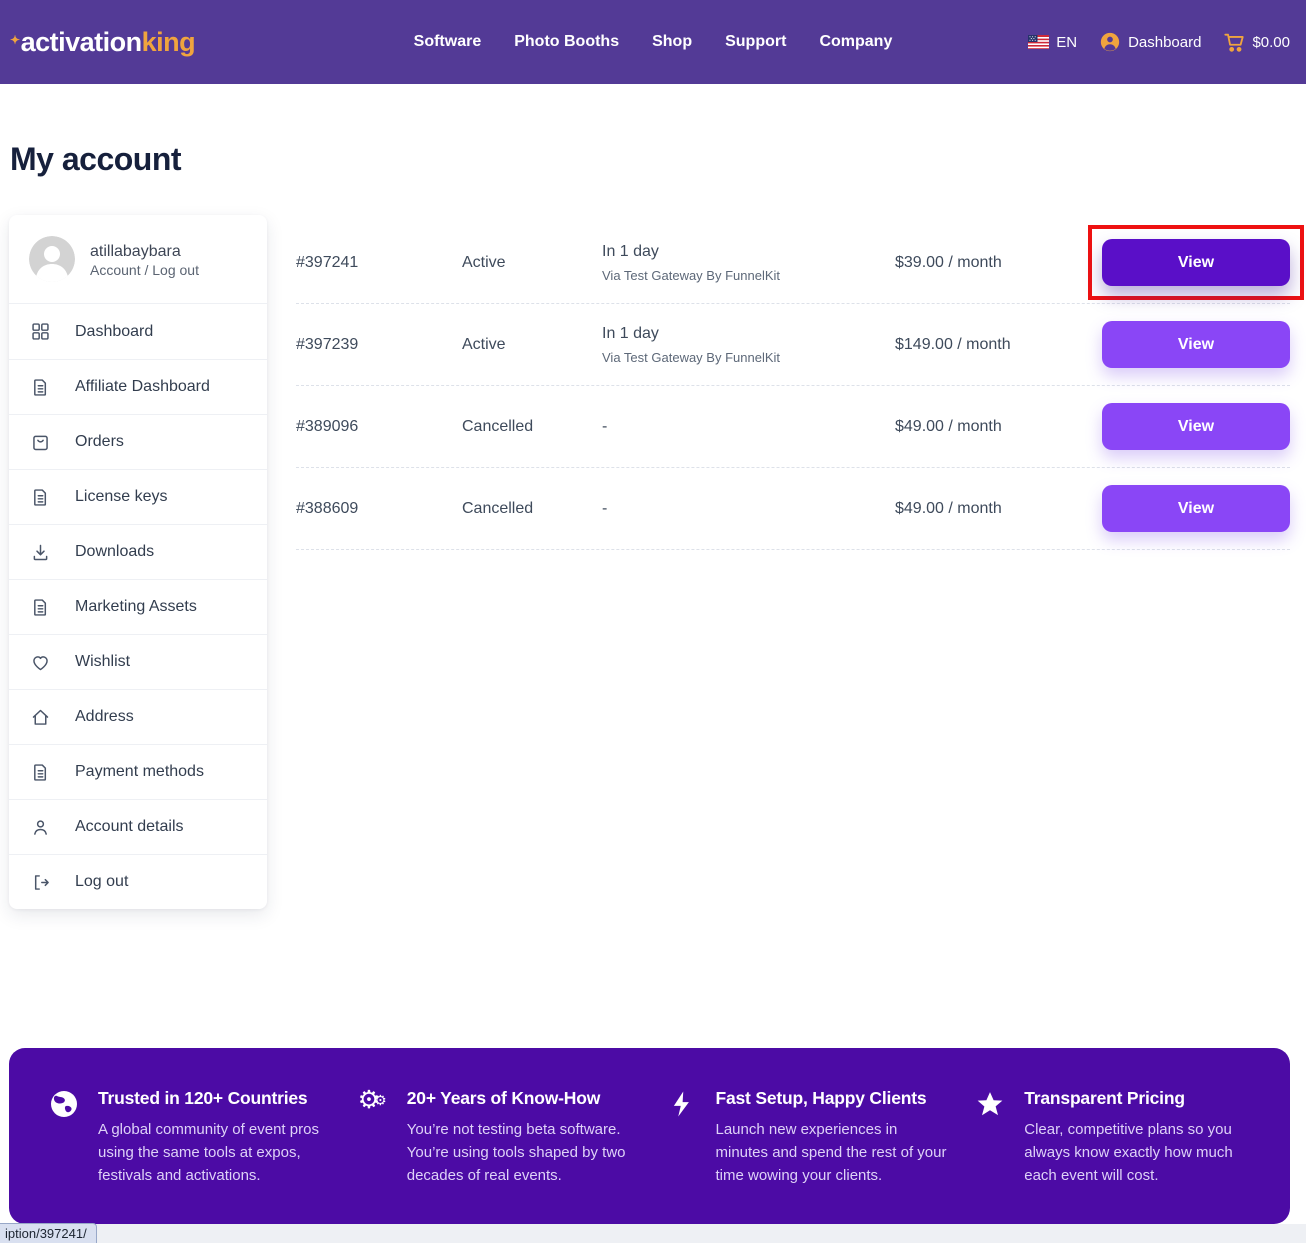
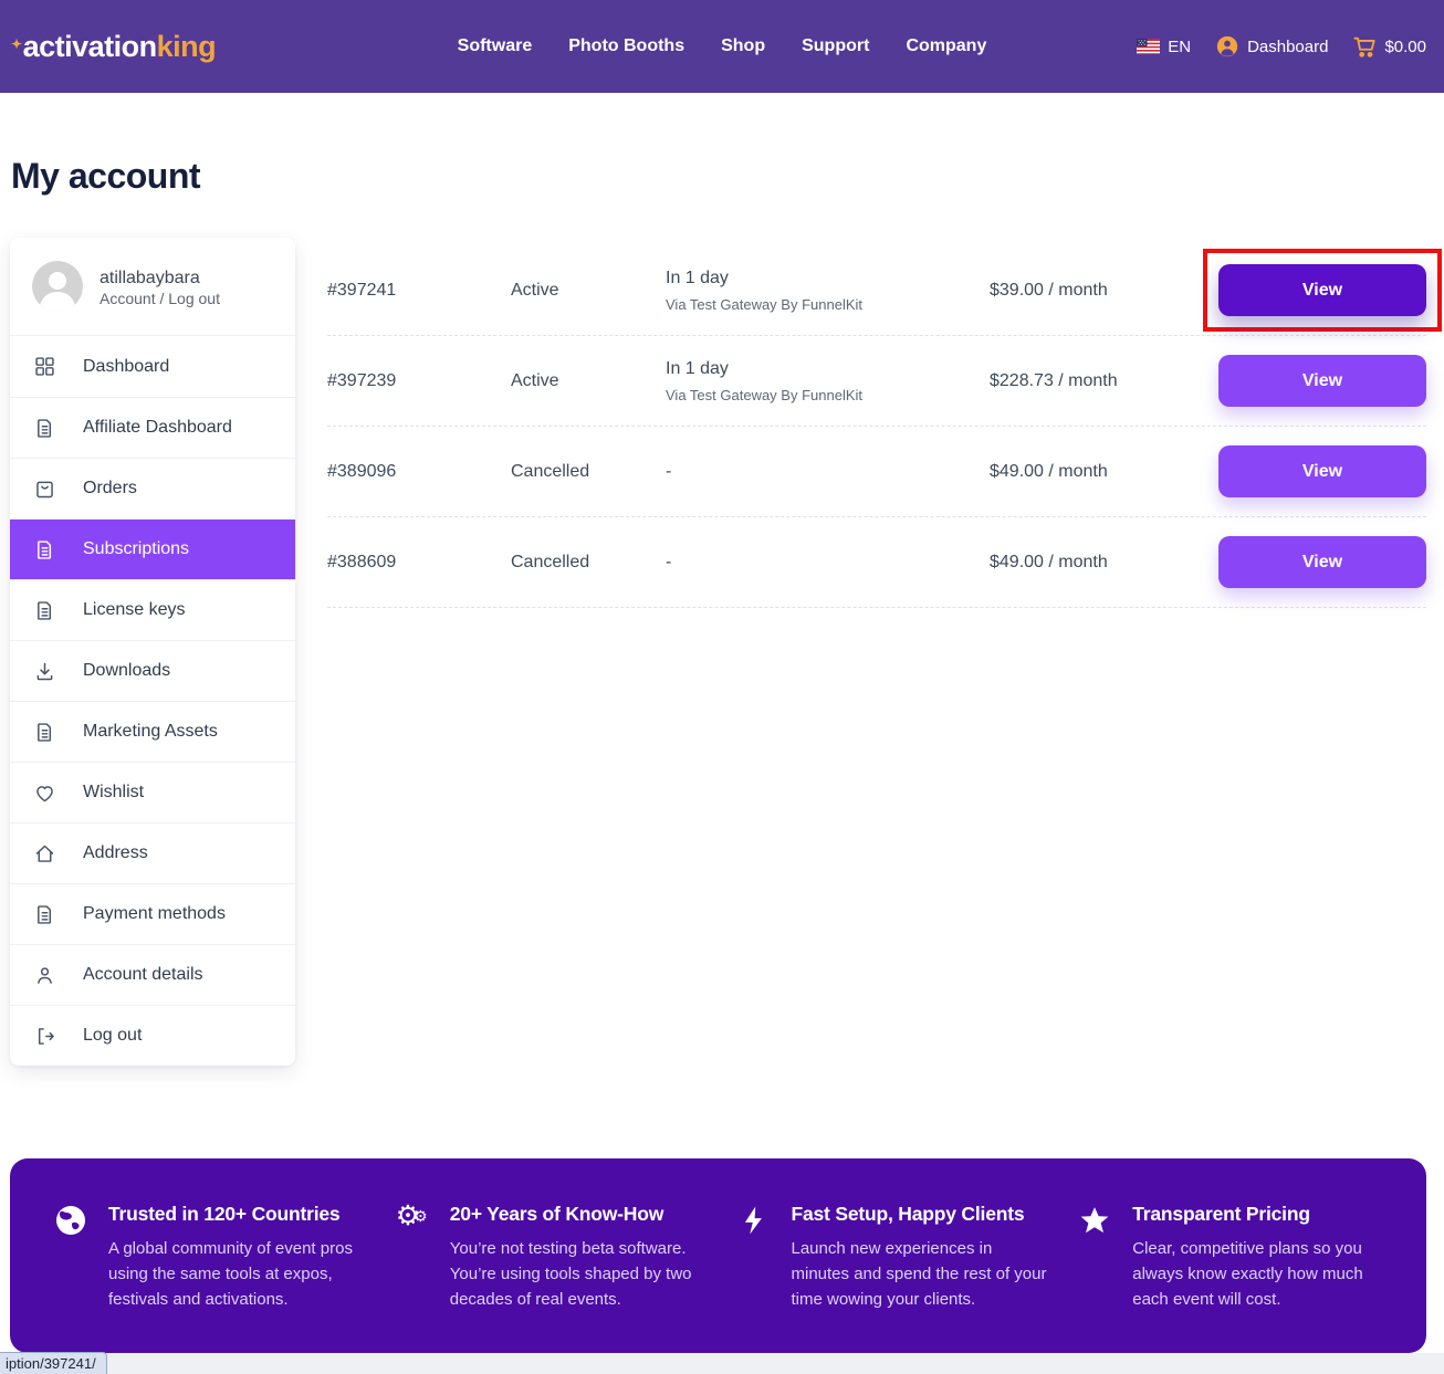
  ✦
  activation
  king
  Software
  Photo Booths
  Shop
  Support
  Company
  EN
  Dashboard
  $0.00
  My account
  atillabaybara
  Account / Log out
  Dashboard
  Affiliate Dashboard
  Orders
+ Subscriptions
  License keys
  Downloads
  Marketing Assets
  Wishlist
  Address
  Payment methods
  Account details
  Log out
  #397241
  Active
  In 1 day
  Via Test Gateway By FunnelKit
  $39.00 / month
  View
  #397239
  Active
  In 1 day
  Via Test Gateway By FunnelKit
- $149.00 / month
+ $228.73 / month
  View
  #389096
  Cancelled
  -
  $49.00 / month
  View
  #388609
  Cancelled
  -
  $49.00 / month
  View
  Trusted in 120+ Countries
  A global community of event pros using the same tools at expos, festivals and activations.
  ⚙⚙
  20+ Years of Know-How
  You’re not testing beta software. You’re using tools shaped by two decades of real events.
  Fast Setup, Happy Clients
  Launch new experiences in minutes and spend the rest of your time wowing your clients.
  Transparent Pricing
  Clear, competitive plans so you always know exactly how much each event will cost.
  iption/397241/
